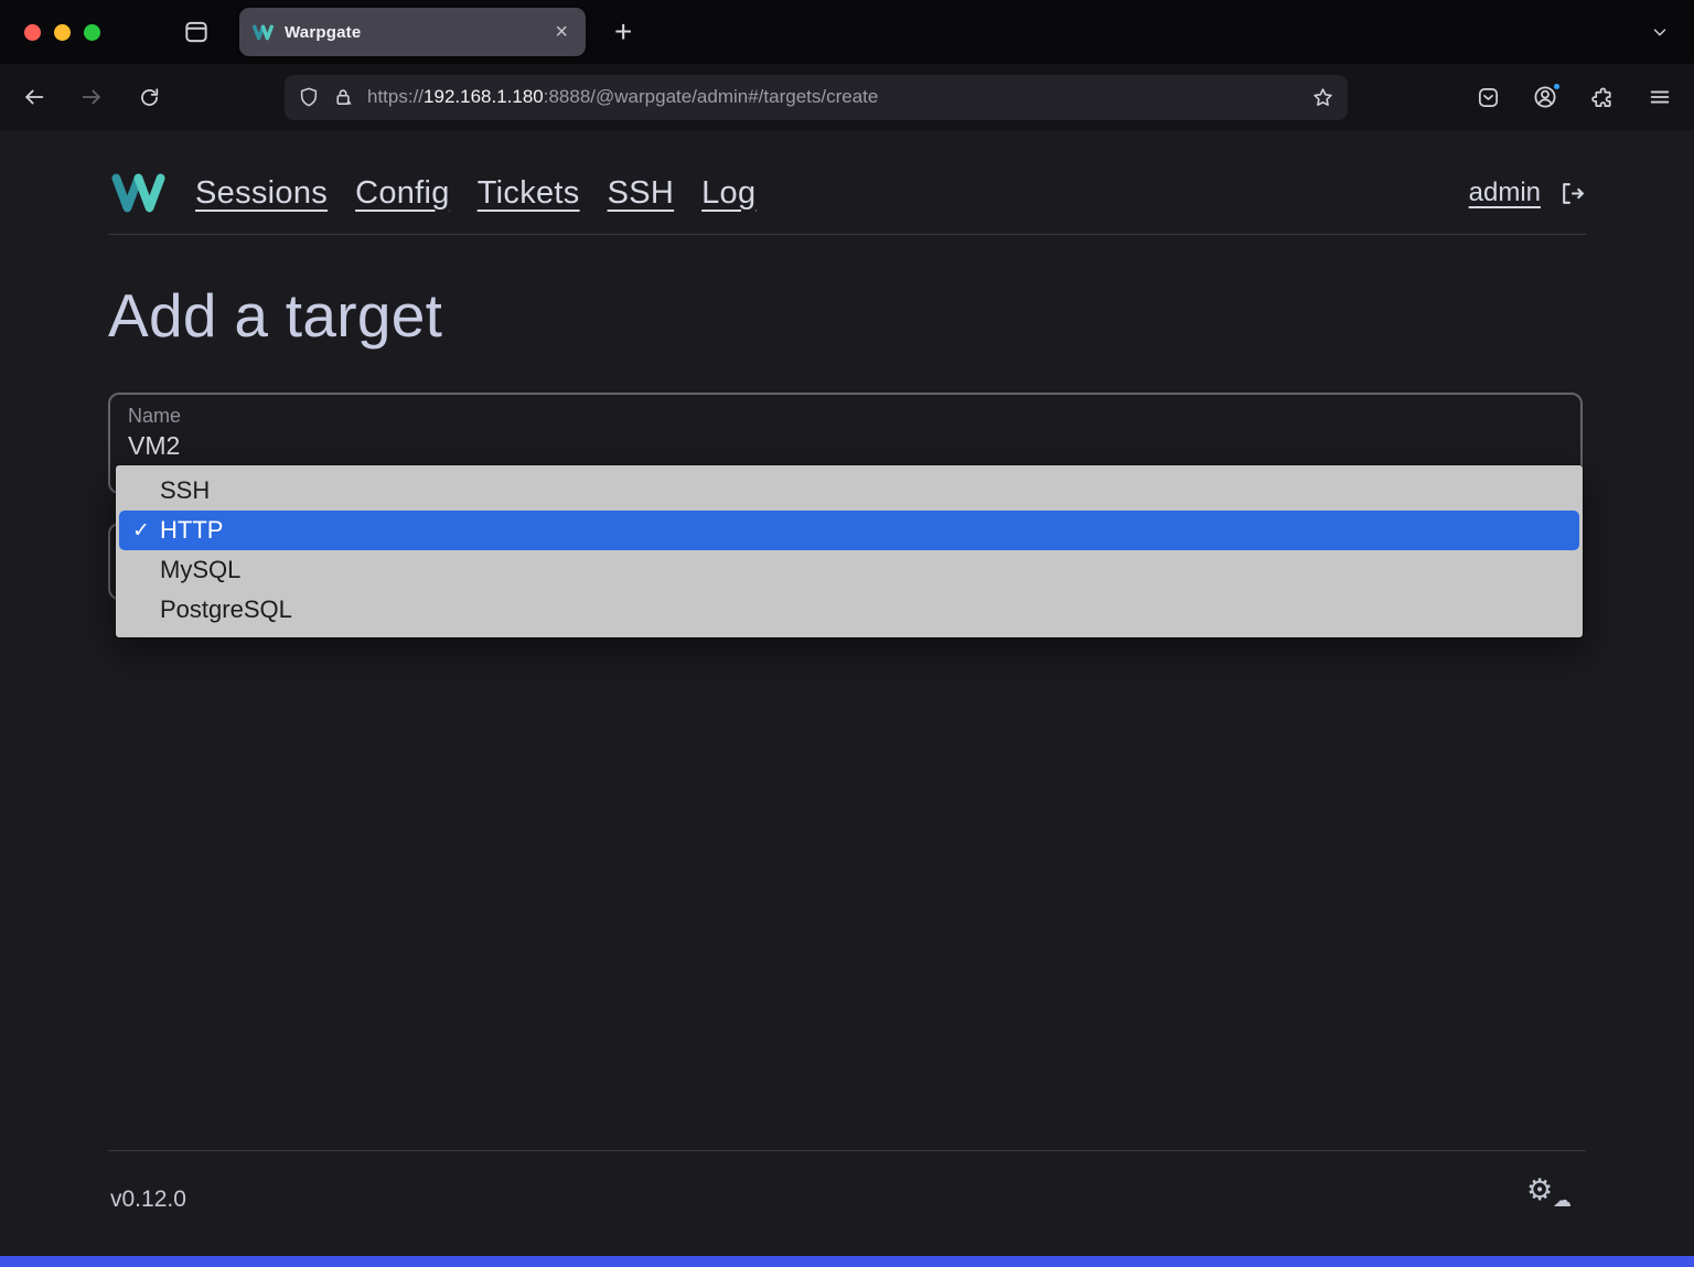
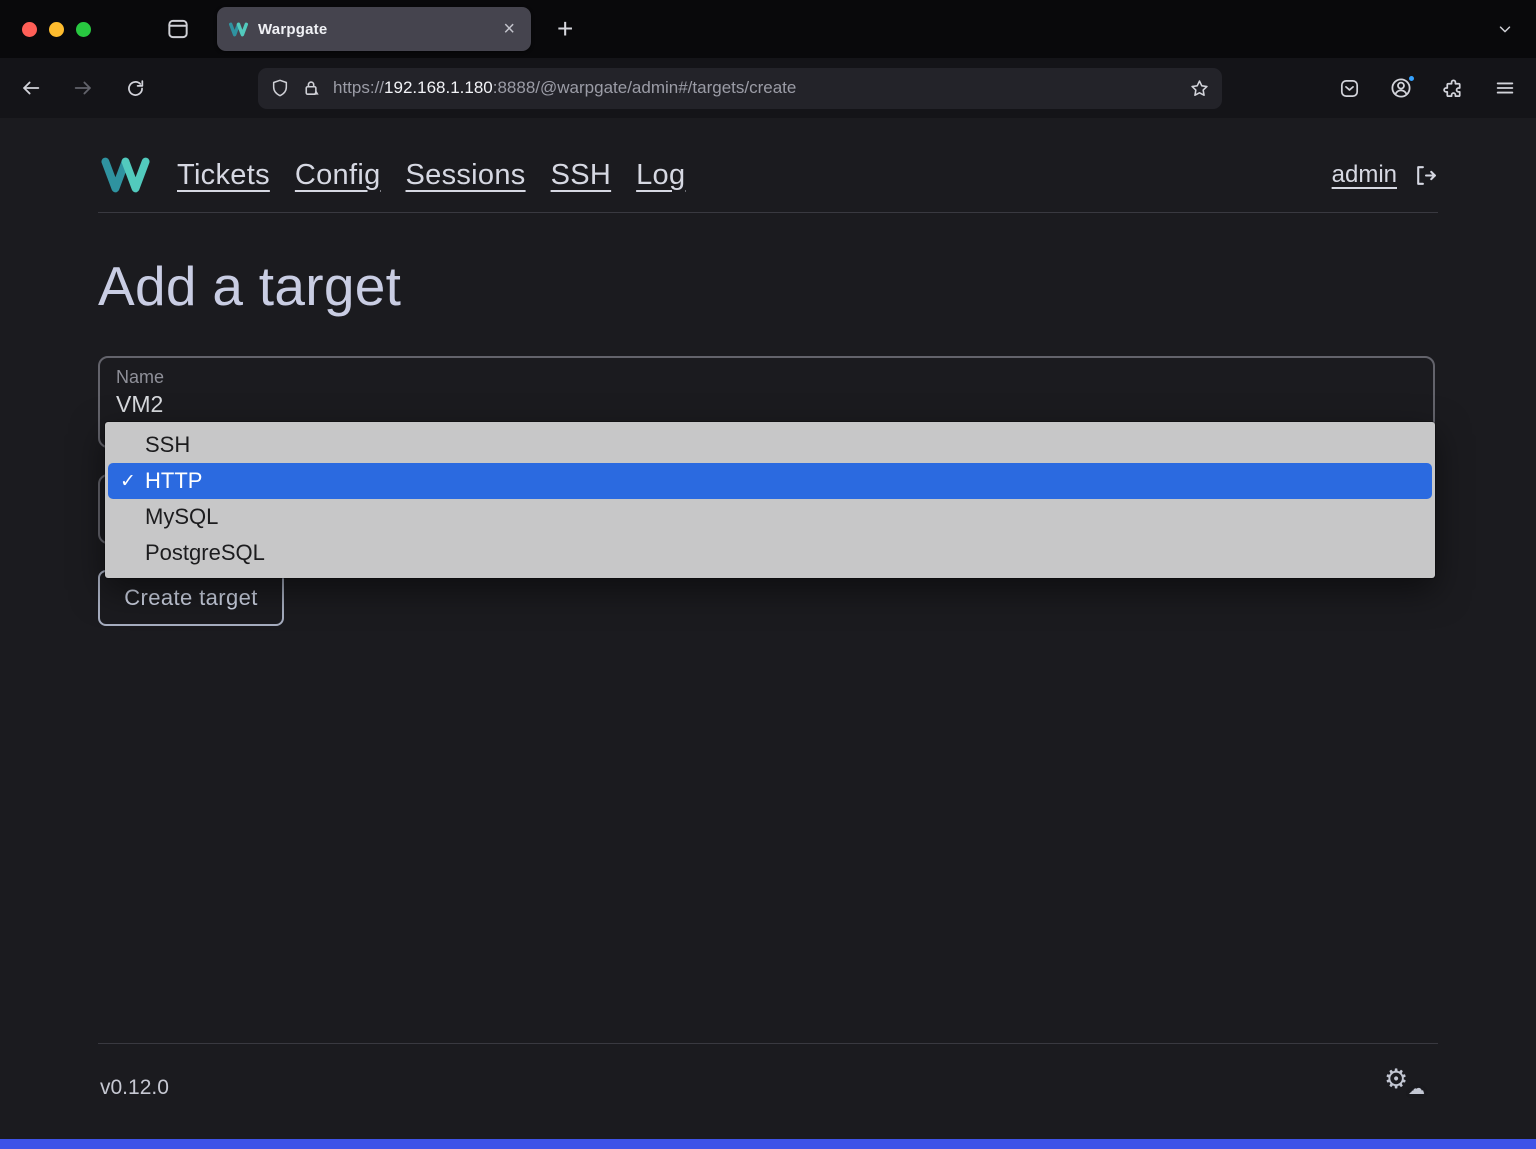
  Warpgate
  ×
  +
  https://192.168.1.180:8888/@warpgate/admin#/targets/create
- Sessions
+ Tickets
  Config
- Tickets
+ Sessions
  SSH
  Log
  admin
  Add a target
  Name
  VM2
+ Create target
  SSH
  ✓
  HTTP
  MySQL
  PostgreSQL
  v0.12.0
  ⚙
  ☁
